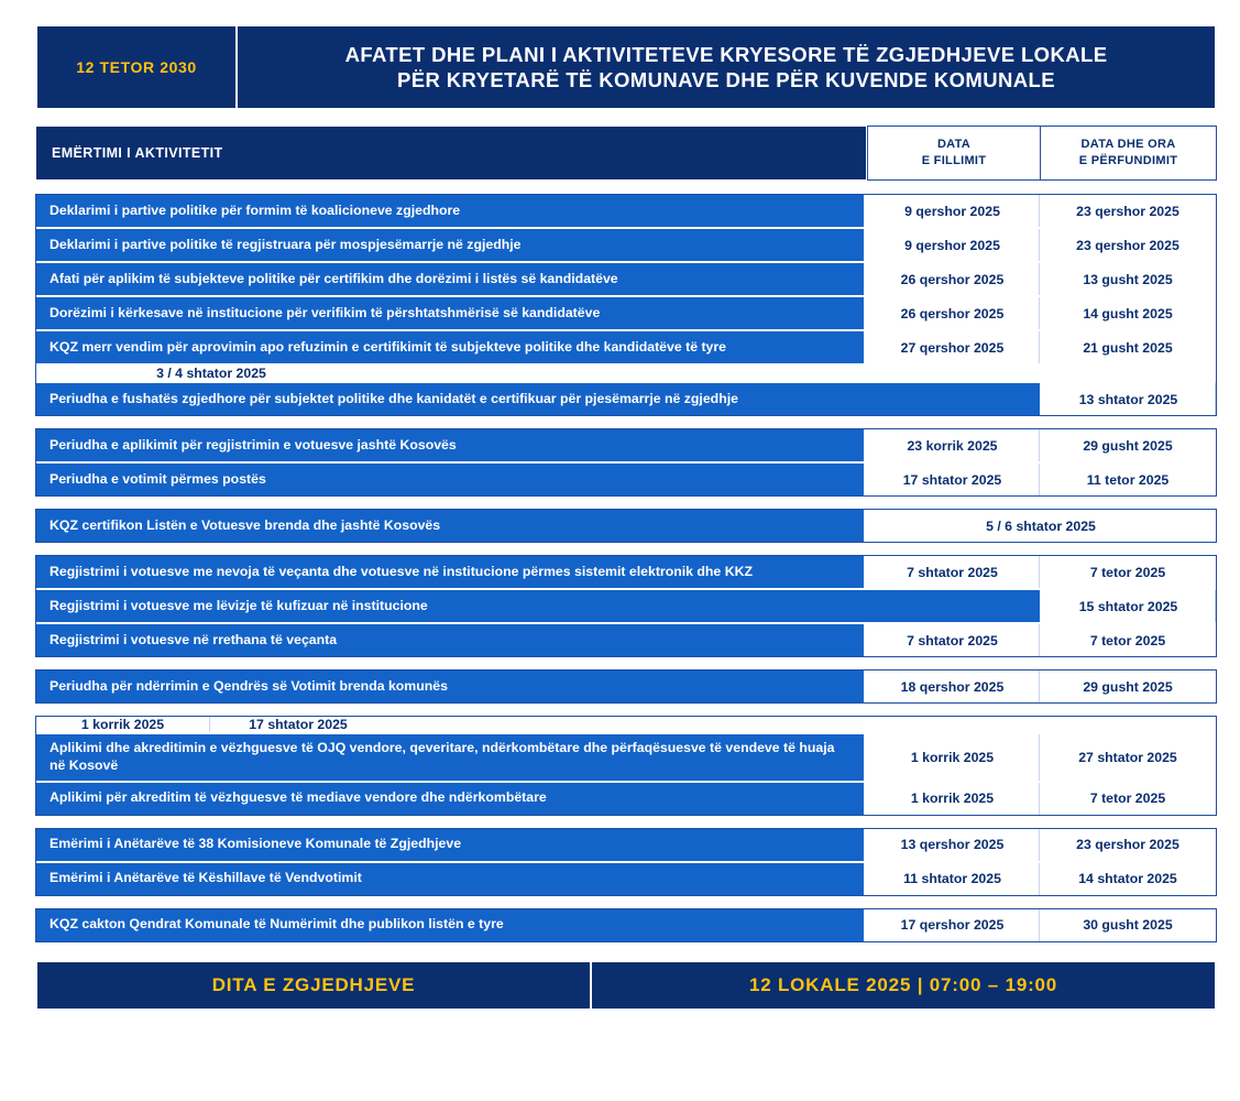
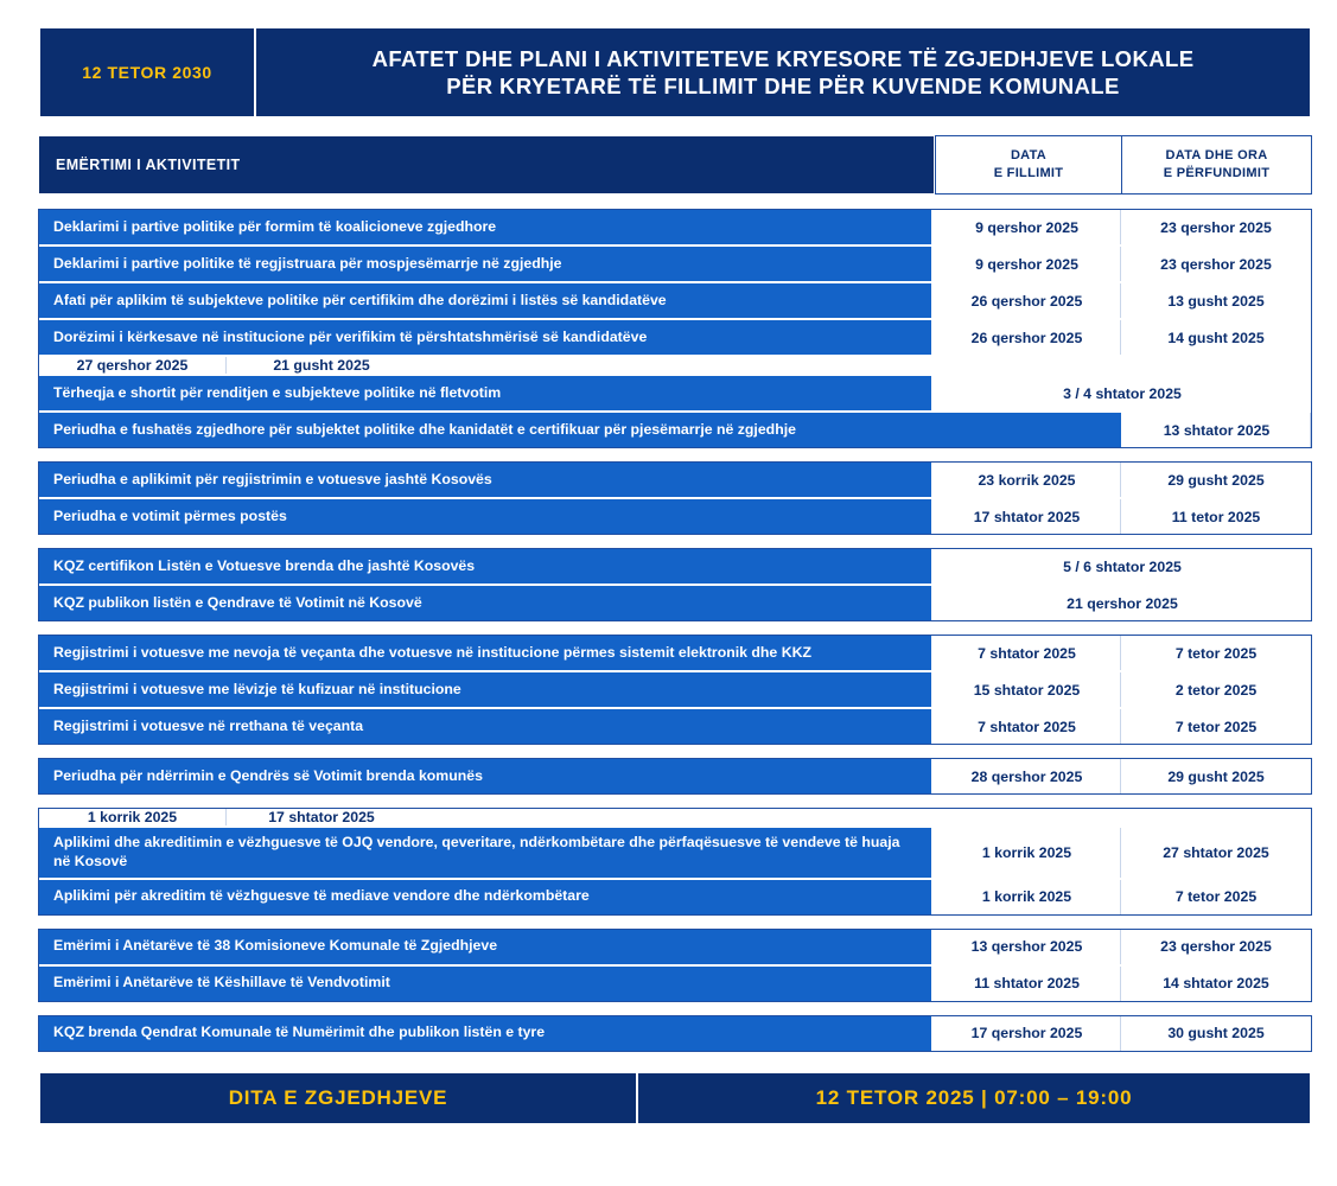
  12 TETOR 2030
  AFATET DHE PLANI I AKTIVITETEVE KRYESORE TË ZGJEDHJEVE LOKALE
- PËR KRYETARË TË KOMUNAVE DHE PËR KUVENDE KOMUNALE
+ PËR KRYETARË TË FILLIMIT DHE PËR KUVENDE KOMUNALE
  EMËRTIMI I AKTIVITETIT
  DATA
  E FILLIMIT
  DATA DHE ORA
  E PËRFUNDIMIT
  Deklarimi i partive politike për formim të koalicioneve zgjedhore
  9 qershor 2025
  23 qershor 2025
  Deklarimi i partive politike të regjistruara për mospjesëmarrje në zgjedhje
  9 qershor 2025
  23 qershor 2025
  Afati për aplikim të subjekteve politike për certifikim dhe dorëzimi i listës së kandidatëve
  26 qershor 2025
  13 gusht 2025
  Dorëzimi i kërkesave në institucione për verifikim të përshtatshmërisë së kandidatëve
  26 qershor 2025
  14 gusht 2025
- KQZ merr vendim për aprovimin apo refuzimin e certifikimit të subjekteve politike dhe kandidatëve të tyre
  27 qershor 2025
  21 gusht 2025
+ Tërheqja e shortit për renditjen e subjekteve politike në fletvotim
  3 / 4 shtator 2025
  Periudha e fushatës zgjedhore për subjektet politike dhe kanidatët e certifikuar për pjesëmarrje në zgjedhje
  13 shtator 2025
  Periudha e aplikimit për regjistrimin e votuesve jashtë Kosovës
  23 korrik 2025
  29 gusht 2025
  Periudha e votimit përmes postës
  17 shtator 2025
  11 tetor 2025
  KQZ certifikon Listën e Votuesve brenda dhe jashtë Kosovës
  5 / 6 shtator 2025
+ KQZ publikon listën e Qendrave të Votimit në Kosovë
+ 21 qershor 2025
  Regjistrimi i votuesve me nevoja të veçanta dhe votuesve në institucione përmes sistemit elektronik dhe KKZ
  7 shtator 2025
  7 tetor 2025
  Regjistrimi i votuesve me lëvizje të kufizuar në institucione
  15 shtator 2025
+ 2 tetor 2025
  Regjistrimi i votuesve në rrethana të veçanta
  7 shtator 2025
  7 tetor 2025
  Periudha për ndërrimin e Qendrës së Votimit brenda komunës
- 18 qershor 2025
+ 28 qershor 2025
  29 gusht 2025
  1 korrik 2025
  17 shtator 2025
  Aplikimi dhe akreditimin e vëzhguesve të OJQ vendore, qeveritare, ndërkombëtare dhe përfaqësuesve të vendeve të huaja në Kosovë
  1 korrik 2025
  27 shtator 2025
  Aplikimi për akreditim të vëzhguesve të mediave vendore dhe ndërkombëtare
  1 korrik 2025
  7 tetor 2025
  Emërimi i Anëtarëve të 38 Komisioneve Komunale të Zgjedhjeve
  13 qershor 2025
  23 qershor 2025
  Emërimi i Anëtarëve të Këshillave të Vendvotimit
  11 shtator 2025
  14 shtator 2025
- KQZ cakton Qendrat Komunale të Numërimit dhe publikon listën e tyre
+ KQZ brenda Qendrat Komunale të Numërimit dhe publikon listën e tyre
  17 qershor 2025
  30 gusht 2025
  DITA E ZGJEDHJEVE
- 12 LOKALE 2025 | 07:00 – 19:00
+ 12 TETOR 2025 | 07:00 – 19:00
